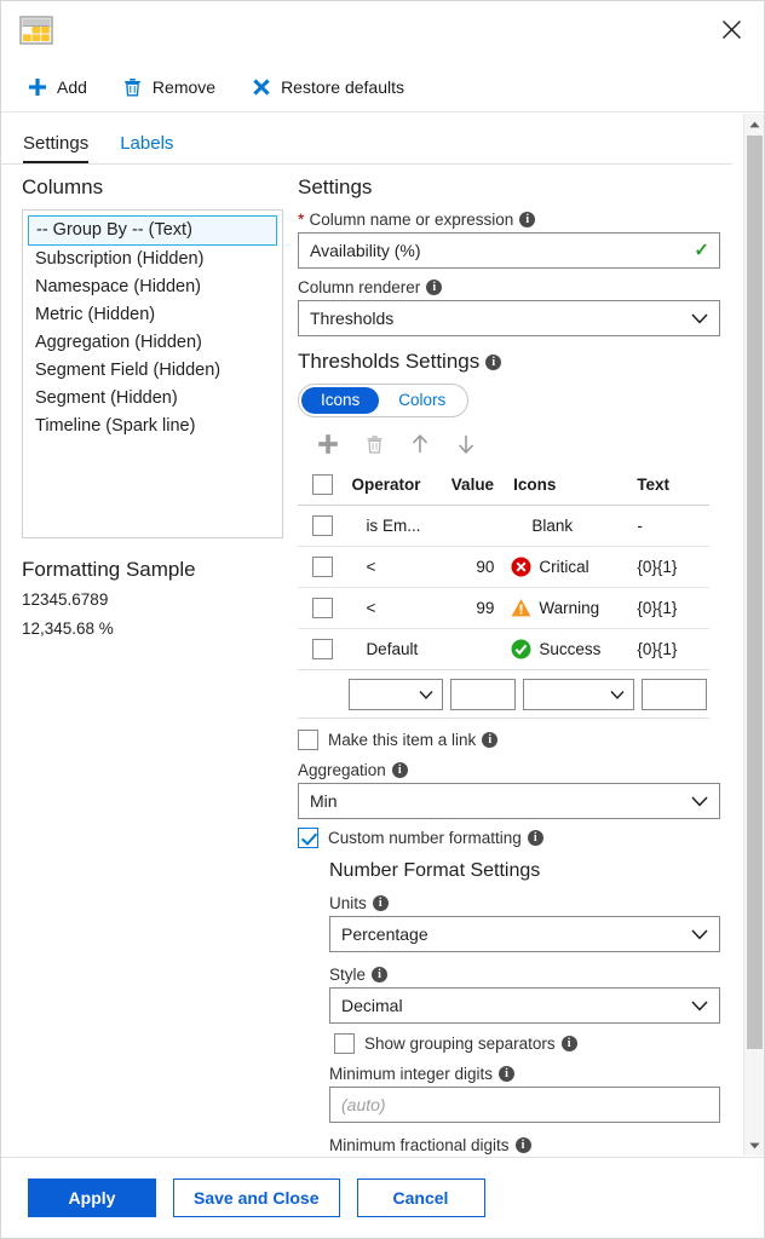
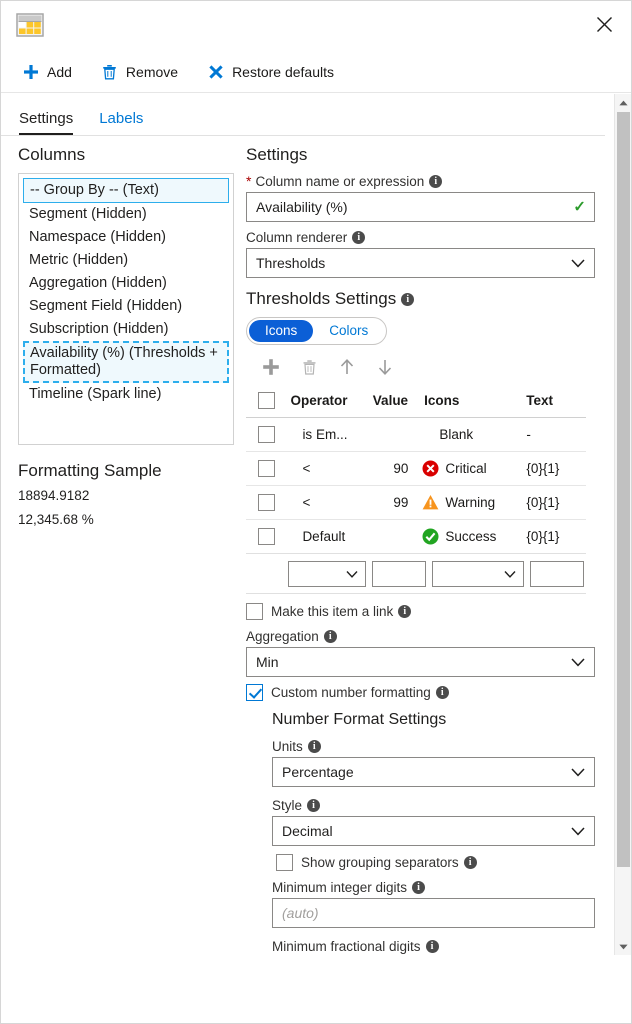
  Add
  Remove
  Restore defaults
  Settings
  Labels
  Columns
  -- Group By -- (Text)
- Subscription (Hidden)
+ Segment (Hidden)
  Namespace (Hidden)
  Metric (Hidden)
  Aggregation (Hidden)
  Segment Field (Hidden)
- Segment (Hidden)
+ Subscription (Hidden)
+ Availability (%) (Thresholds + Formatted)
  Timeline (Spark line)
  Formatting Sample
- 12345.6789
+ 18894.9182
  12,345.68 %
  Settings
  *
  Column name or expression
  i
  Availability (%)
  ✓
  Column renderer
  i
  Thresholds
  Thresholds Settings
  i
  Icons
  Colors
  Operator
  Value
  Icons
  Text
  is Em...
  Blank
  -
  <
  90
  Critical
  {0}{1}
  <
  99
  Warning
  {0}{1}
  Default
  Success
  {0}{1}
  Make this item a link
  i
  Aggregation
  i
  Min
  Custom number formatting
  i
  Number Format Settings
  Units
  i
  Percentage
  Style
  i
  Decimal
  Show grouping separators
  i
  Minimum integer digits
  i
  (auto)
  Minimum fractional digits
  i
- Apply
- Save and Close
- Cancel
